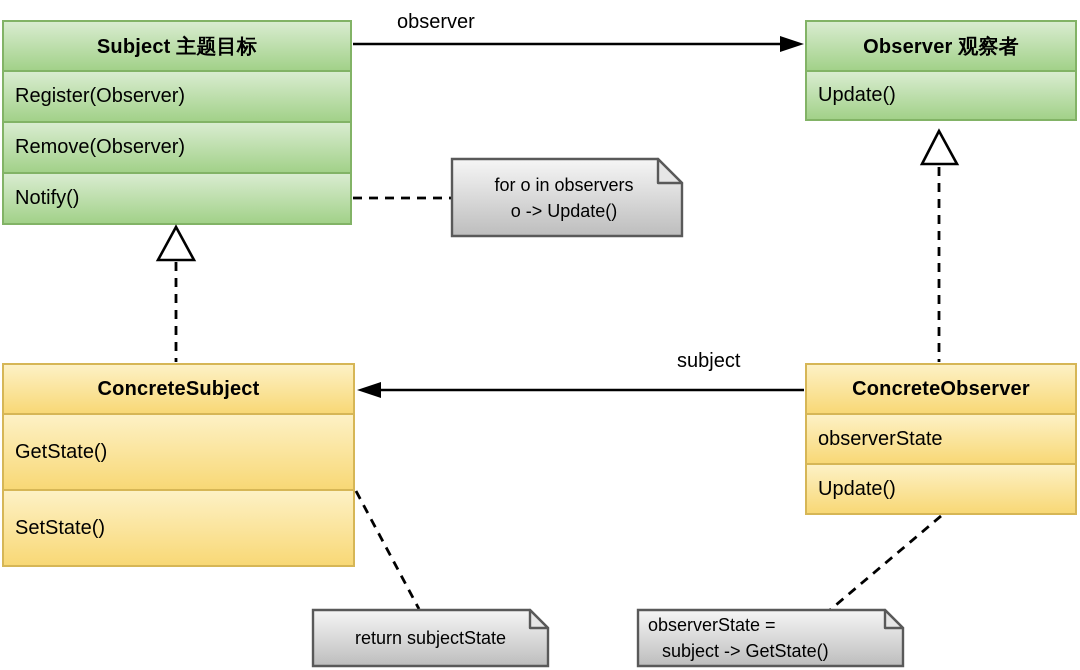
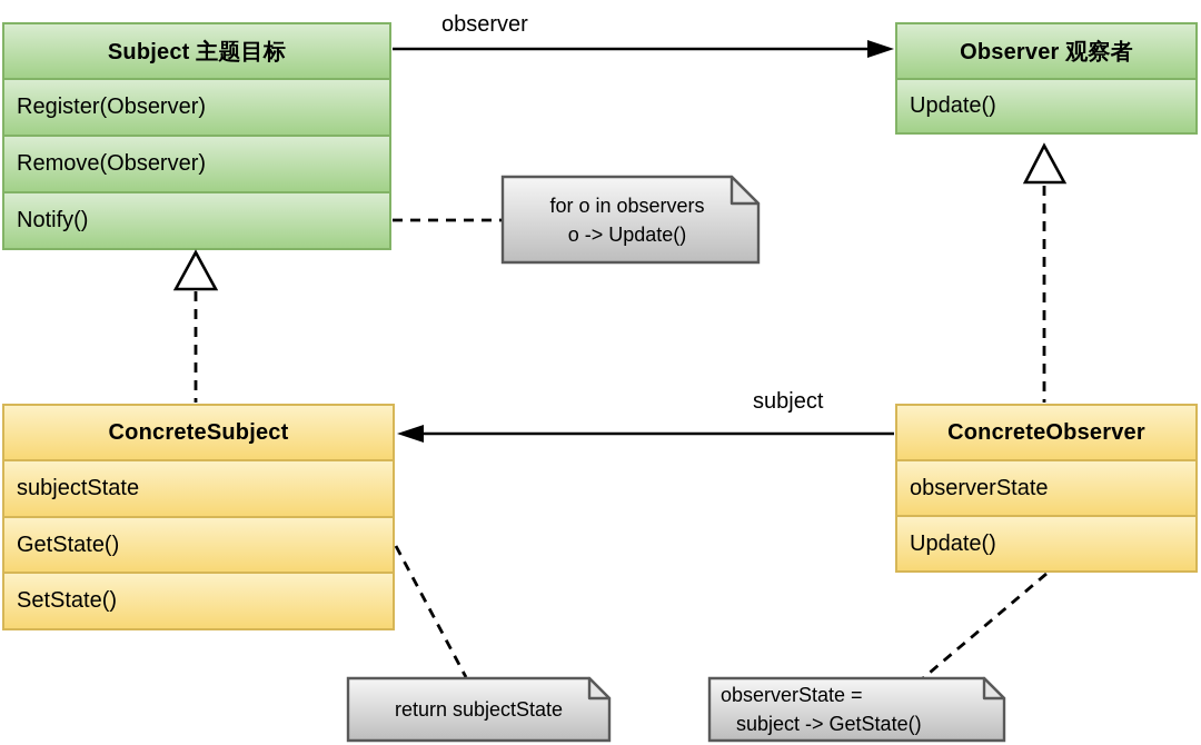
  Subject 主题目标
  Register(Observer)
  Remove(Observer)
  Notify()
  Observer 观察者
  Update()
  ConcreteSubject
+ subjectState
  GetState()
  SetState()
  ConcreteObserver
  observerState
  Update()
  observer
  subject
  for o in observers
  o -> Update()
  return subjectState
  observerState =
  subject -> GetState()
